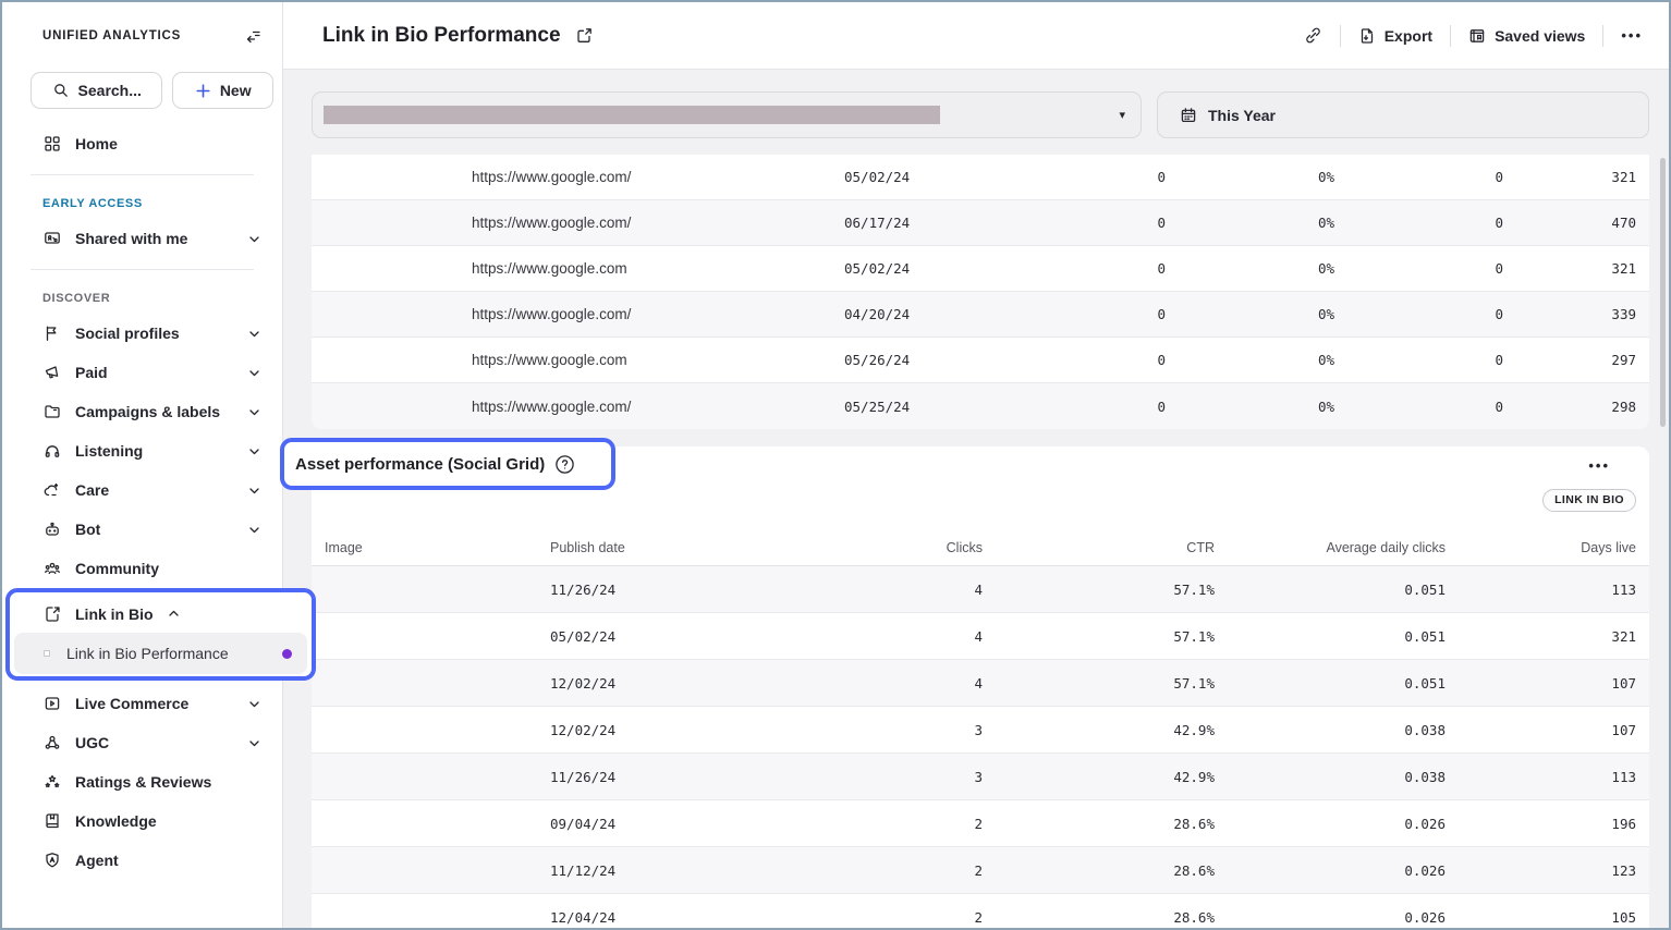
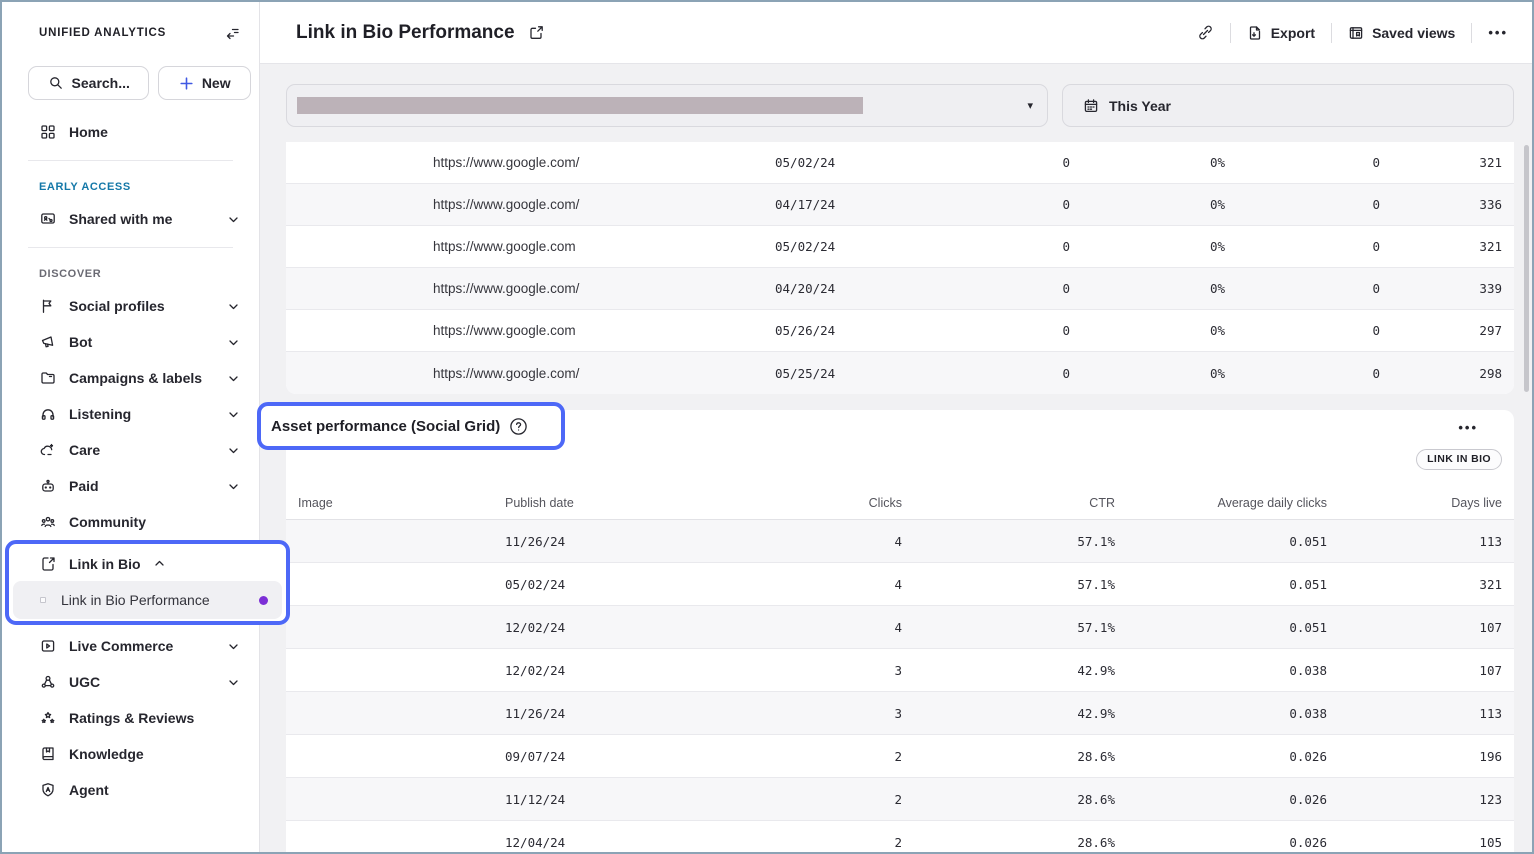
  UNIFIED ANALYTICS
  Search...
  New
  Home
  EARLY ACCESS
  Shared with me
  DISCOVER
  Social profiles
- Paid
+ Bot
  Campaigns & labels
  Listening
  Care
- Bot
+ Paid
  Community
  Link in Bio
  Link in Bio Performance
  Live Commerce
  UGC
  Ratings & Reviews
  Knowledge
  Agent
  Link in Bio Performance
  Export
  Saved views
  •••
  ▾
  This Year
  https://www.google.com/
  05/02/24
  0
  0%
  0
  321
  https://www.google.com/
- 06/17/24
+ 04/17/24
  0
  0%
  0
- 470
+ 336
  https://www.google.com
  05/02/24
  0
  0%
  0
  321
  https://www.google.com/
  04/20/24
  0
  0%
  0
  339
  https://www.google.com
  05/26/24
  0
  0%
  0
  297
  https://www.google.com/
  05/25/24
  0
  0%
  0
  298
  •••
  LINK IN BIO
  Image
  Publish date
  Clicks
  CTR
  Average daily clicks
  Days live
  11/26/24
  4
  57.1%
  0.051
  113
  05/02/24
  4
  57.1%
  0.051
  321
  12/02/24
  4
  57.1%
  0.051
  107
  12/02/24
  3
  42.9%
  0.038
  107
  11/26/24
  3
  42.9%
  0.038
  113
- 09/04/24
+ 09/07/24
  2
  28.6%
  0.026
  196
  11/12/24
  2
  28.6%
  0.026
  123
  12/04/24
  2
  28.6%
  0.026
  105
  Asset performance (Social Grid)
